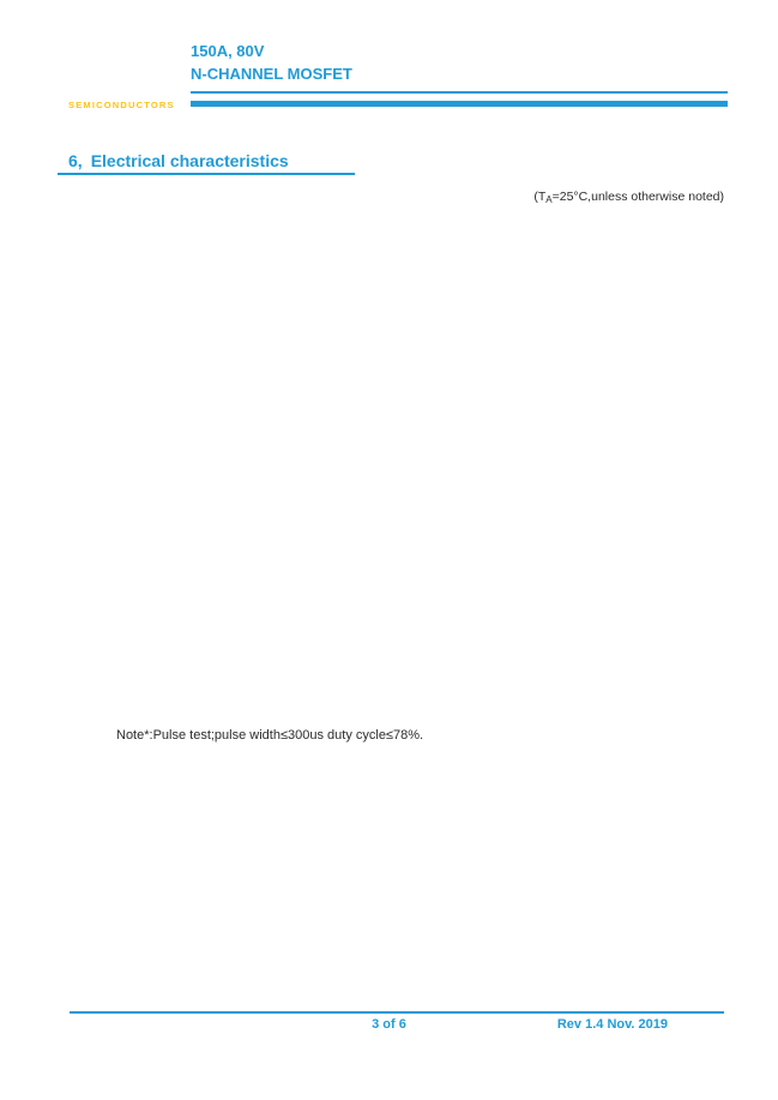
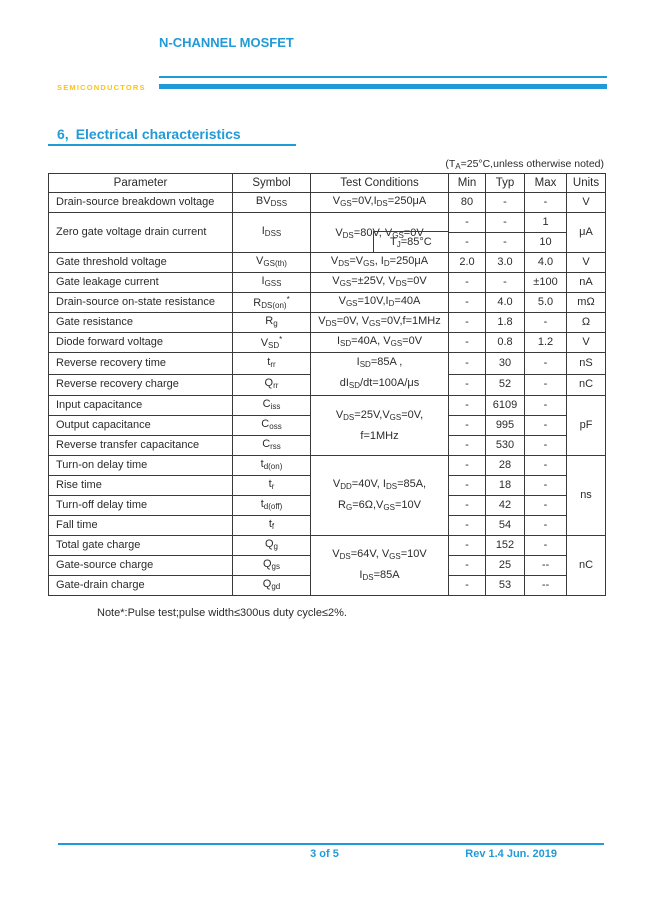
  SEMICONDUCTORS
- 150A, 80V
  N-CHANNEL MOSFET
  6, Electrical characteristics
  (TA=25°C,unless otherwise noted)
+ Parameter	Symbol	Test Conditions	Min	Typ	Max	Units
+ Drain-source breakdown voltage	BVDSS	VGS=0V,IDS=250μA	80	-	-	V
+ Zero gate voltage drain current	IDSS	VDS=80V, VGS=0V TJ=85°C	-	-	1	μA
+ -	-	10
+ Gate threshold voltage	VGS(th)	VDS=VGS, ID=250μA	2.0	3.0	4.0	V
+ Gate leakage current	IGSS	VGS=±25V, VDS=0V	-	-	±100	nA
+ Drain-source on-state resistance	RDS(on)*	VGS=10V,ID=40A	-	4.0	5.0	mΩ
+ Gate resistance	Rg	VDS=0V, VGS=0V,f=1MHz	-	1.8	-	Ω
+ Diode forward voltage	VSD*	ISD=40A, VGS=0V	-	0.8	1.2	V
+ Reverse recovery time	trr	ISD=85A , dISD/dt=100A/μs	-	30	-	nS
+ Reverse recovery charge	Qrr	-	52	-	nC
+ Input capacitance	Ciss	VDS=25V,VGS=0V, f=1MHz	-	6109	-	pF
+ Output capacitance	Coss	-	995	-
+ Reverse transfer capacitance	Crss	-	530	-
+ Turn-on delay time	td(on)	VDD=40V, IDS=85A, RG=6Ω,VGS=10V	-	28	-	ns
+ Rise time	tr	-	18	-
+ Turn-off delay time	td(off)	-	42	-
+ Fall time	tf	-	54	-
+ Total gate charge	Qg	VDS=64V, VGS=10V IDS=85A	-	152	-	nC
+ Gate-source charge	Qgs	-	25	--
+ Gate-drain charge	Qgd	-	53	--
- Note*:Pulse test;pulse width≤300us duty cycle≤78%.
+ Note*:Pulse test;pulse width≤300us duty cycle≤2%.
- 3 of 6
+ 3 of 5
- Rev 1.4 Nov. 2019
+ Rev 1.4 Jun. 2019
